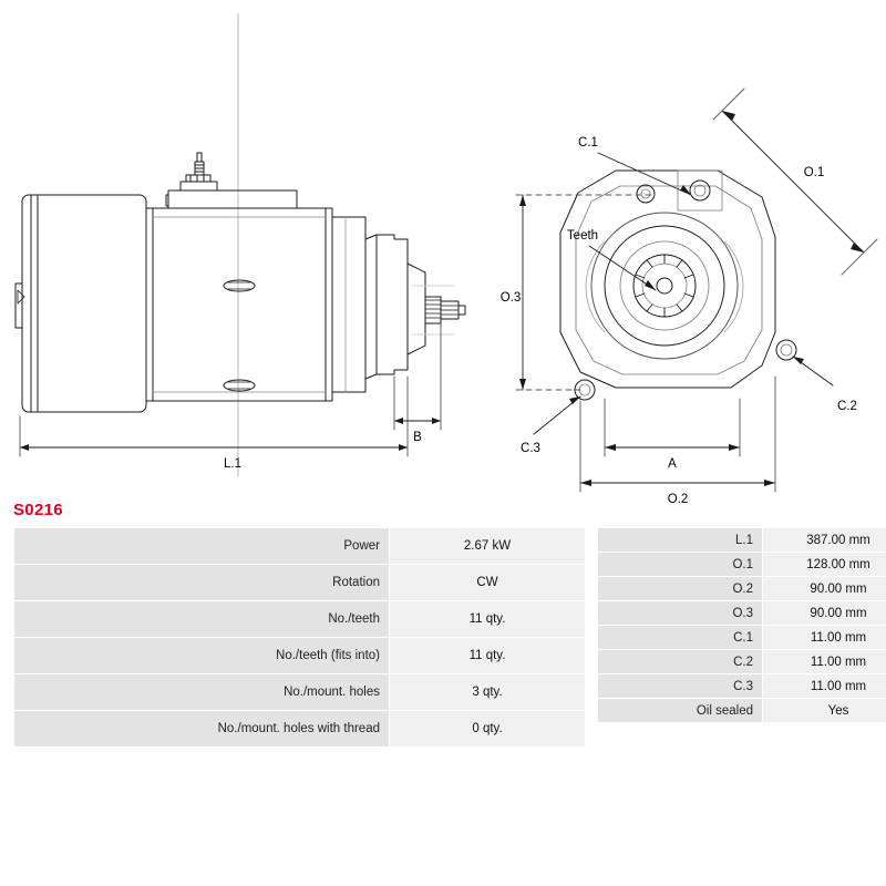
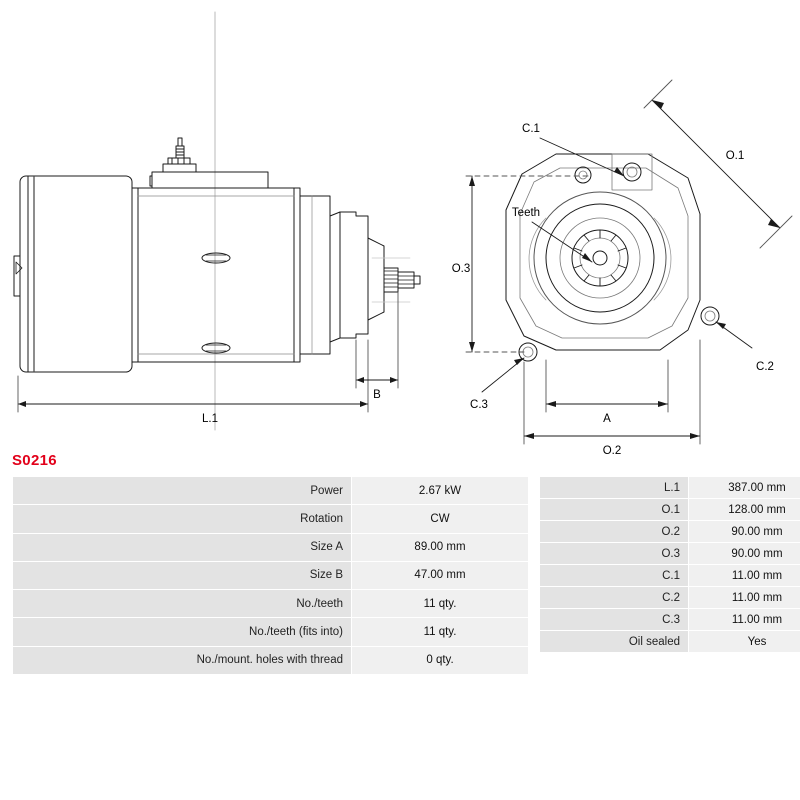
  L.1
  B
  A
  O.2
  O.3
  O.1
  C.1
  C.2
  C.3
  Teeth
  S0216
  Power	2.67 kW
  Rotation	CW
+ Size A	89.00 mm
+ Size B	47.00 mm
  No./teeth	11 qty.
  No./teeth (fits into)	11 qty.
- No./mount. holes	3 qty.
  No./mount. holes with thread	0 qty.
  L.1	387.00 mm
  O.1	128.00 mm
  O.2	90.00 mm
  O.3	90.00 mm
  C.1	11.00 mm
  C.2	11.00 mm
  C.3	11.00 mm
  Oil sealed	Yes
